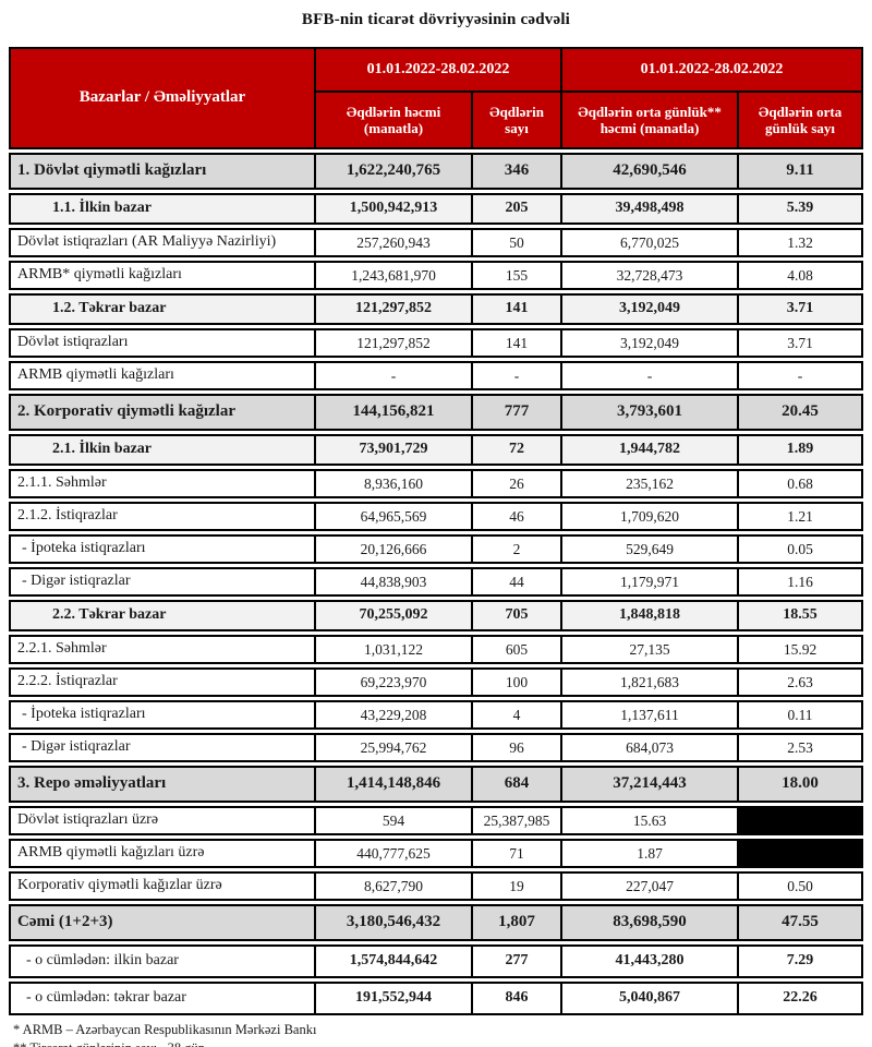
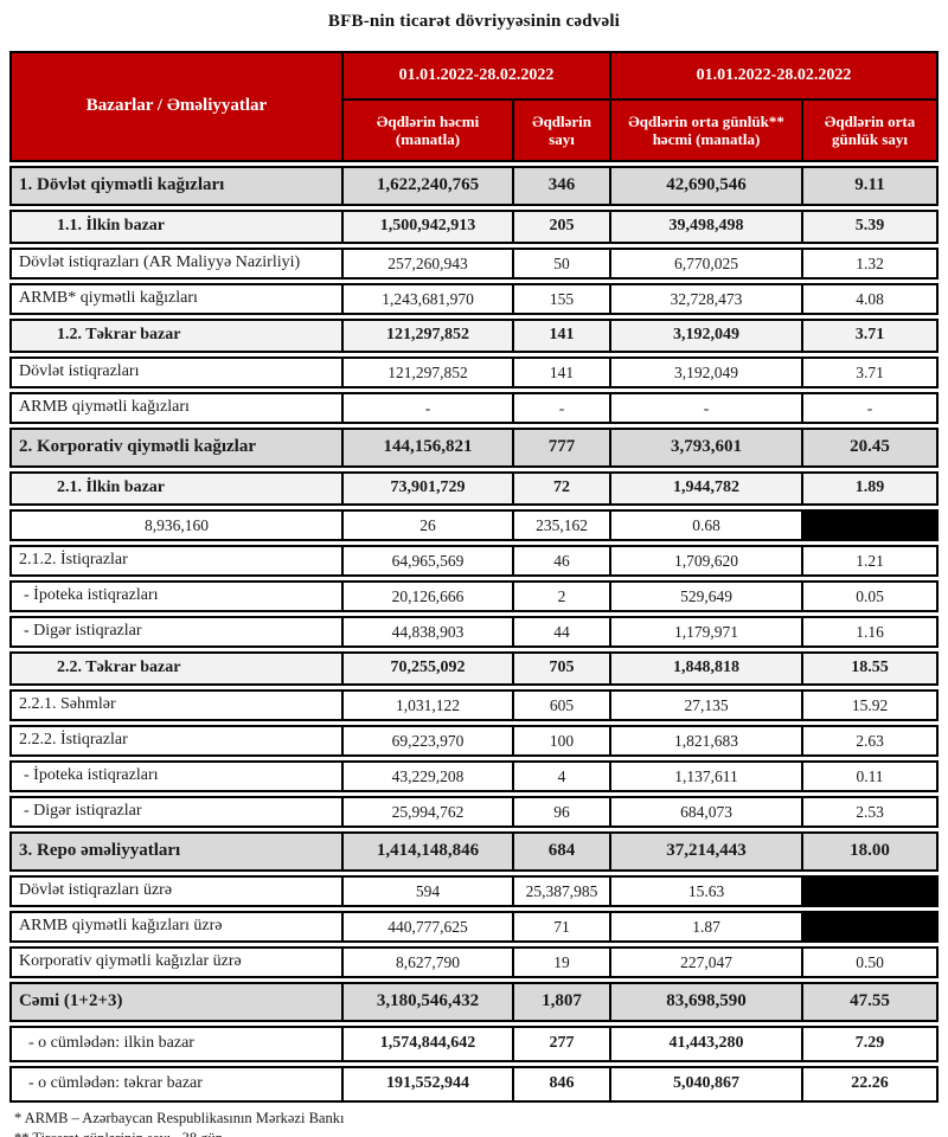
  BFB-nin ticarət dövriyyəsinin cədvəli
  Bazarlar / Əməliyyatlar
  01.01.2022-28.02.2022
  01.01.2022-28.02.2022
  Əqdlərin həcmi (manatla)
  Əqdlərin sayı
  Əqdlərin orta günlük** həcmi (manatla)
  Əqdlərin orta günlük sayı
  1. Dövlət qiymətli kağızları
  1,622,240,765
  346
  42,690,546
  9.11
  1.1. İlkin bazar
  1,500,942,913
  205
  39,498,498
  5.39
  Dövlət istiqrazları (AR Maliyyə Nazirliyi)
  257,260,943
  50
  6,770,025
  1.32
  ARMB* qiymətli kağızları
  1,243,681,970
  155
  32,728,473
  4.08
  1.2. Təkrar bazar
  121,297,852
  141
  3,192,049
  3.71
  Dövlət istiqrazları
  121,297,852
  141
  3,192,049
  3.71
  ARMB qiymətli kağızları
  -
  -
  -
  -
  2. Korporativ qiymətli kağızlar
  144,156,821
  777
  3,793,601
  20.45
  2.1. İlkin bazar
  73,901,729
  72
  1,944,782
  1.89
- 2.1.1. Səhmlər
  8,936,160
  26
  235,162
  0.68
  2.1.2. İstiqrazlar
  64,965,569
  46
  1,709,620
  1.21
  - İpoteka istiqrazları
  20,126,666
  2
  529,649
  0.05
  - Digər istiqrazlar
  44,838,903
  44
  1,179,971
  1.16
  2.2. Təkrar bazar
  70,255,092
  705
  1,848,818
  18.55
  2.2.1. Səhmlər
  1,031,122
  605
  27,135
  15.92
  2.2.2. İstiqrazlar
  69,223,970
  100
  1,821,683
  2.63
  - İpoteka istiqrazları
  43,229,208
  4
  1,137,611
  0.11
  - Digər istiqrazlar
  25,994,762
  96
  684,073
  2.53
  3. Repo əməliyyatları
  1,414,148,846
  684
  37,214,443
  18.00
  Dövlət istiqrazları üzrə
  594
  25,387,985
  15.63
  ARMB qiymətli kağızları üzrə
  440,777,625
  71
  1.87
  Korporativ qiymətli kağızlar üzrə
  8,627,790
  19
  227,047
  0.50
  Cəmi (1+2+3)
  3,180,546,432
  1,807
  83,698,590
  47.55
  - o cümlədən: ilkin bazar
  1,574,844,642
  277
  41,443,280
  7.29
  - o cümlədən: təkrar bazar
  191,552,944
  846
  5,040,867
  22.26
  * ARMB – Azərbaycan Respublikasının Mərkəzi Bankı
